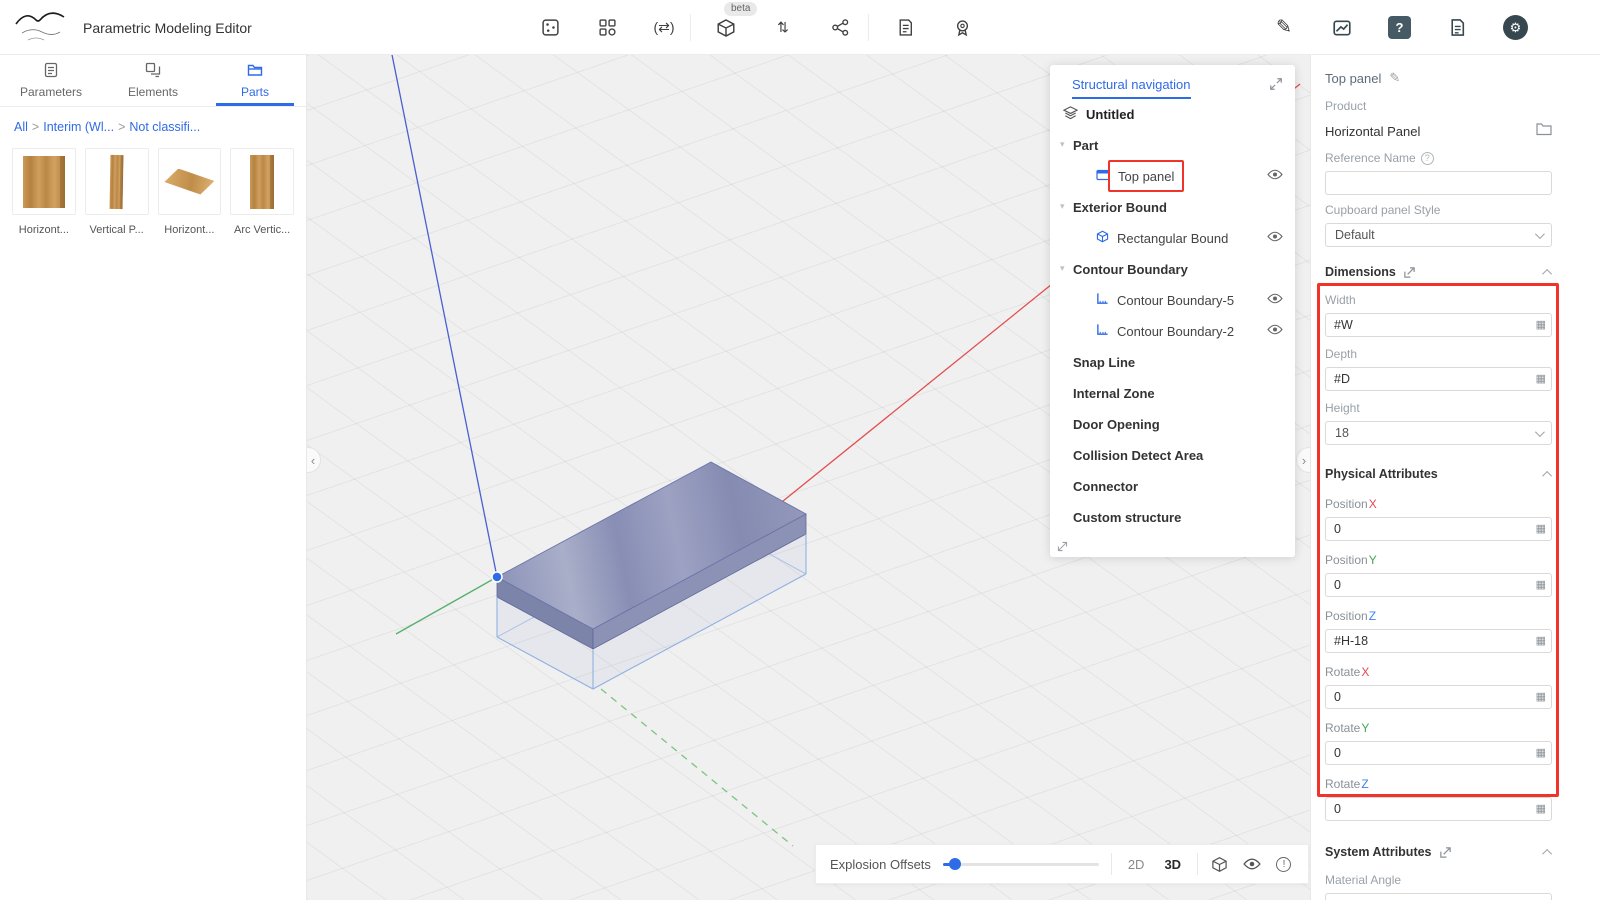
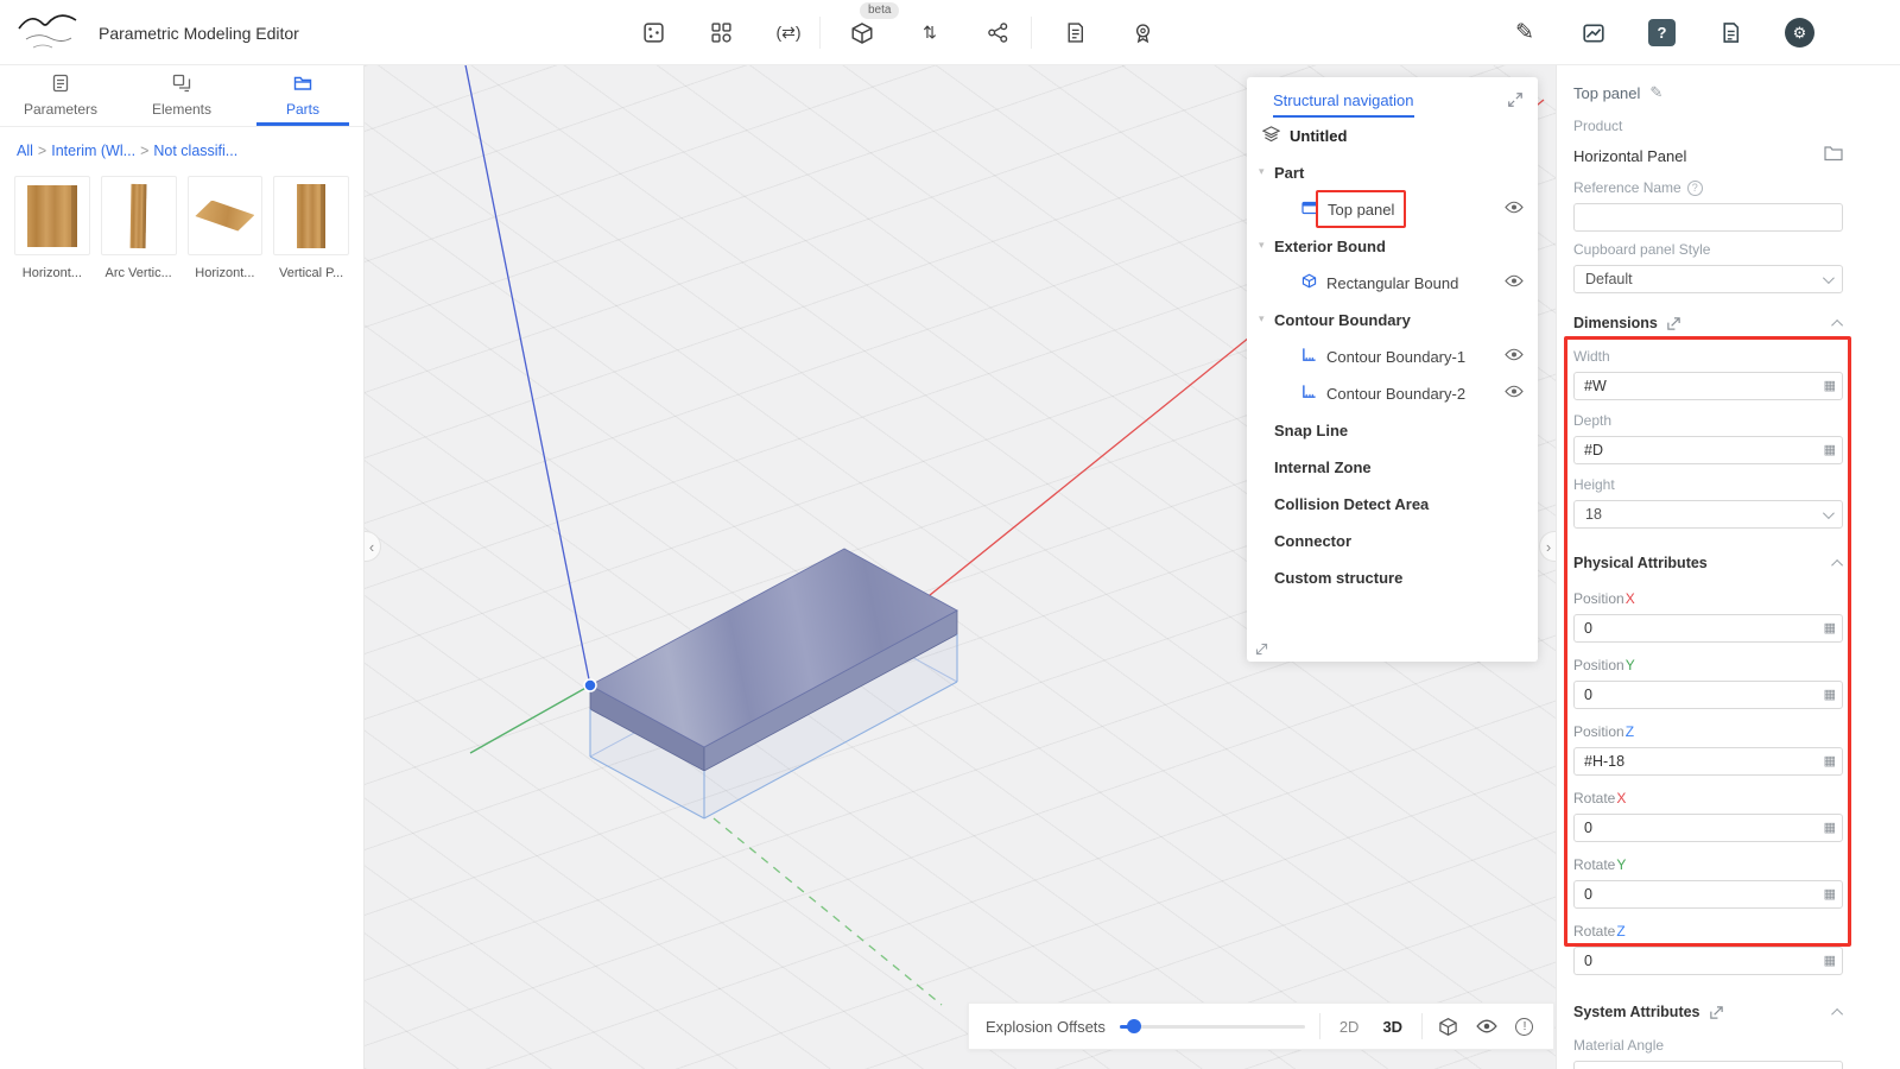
  Parametric Modeling Editor
  (⇄)
  beta
  ⇅
  ✎
  ?
  ⚙
  Parameters
  Elements
  Parts
  All
  >
  Interim (Wl...
  >
  Not classifi...
  Horizont...
- Vertical P...
+ Arc Vertic...
  Horizont...
- Arc Vertic...
+ Vertical P...
  ‹
  ›
  Explosion Offsets
  2D
  3D
  !
  Structural navigation
  Untitled
  ▾
  Part
  Top panel
  ▾
  Exterior Bound
  Rectangular Bound
  ▾
  Contour Boundary
- Contour Boundary-5
+ Contour Boundary-1
  Contour Boundary-2
  Snap Line
  Internal Zone
- Door Opening
  Collision Detect Area
  Connector
  Custom structure
  Top panel
  ✎
  Product
  Horizontal Panel
  Reference Name
  ?
  Cupboard panel Style
  Default
  Dimensions
  Width
  #W
  ▦
  Depth
  #D
  ▦
  Height
  18
  Physical Attributes
  Position
  X
  0
  ▦
  Position
  Y
  0
  ▦
  Position
  Z
  #H-18
  ▦
  Rotate
  X
  0
  ▦
  Rotate
  Y
  0
  ▦
  Rotate
  Z
  0
  ▦
  System Attributes
  Material Angle
